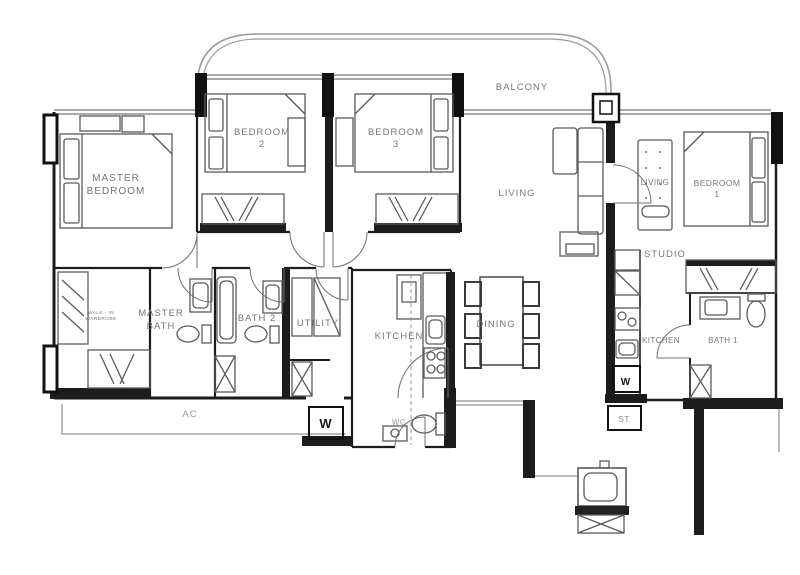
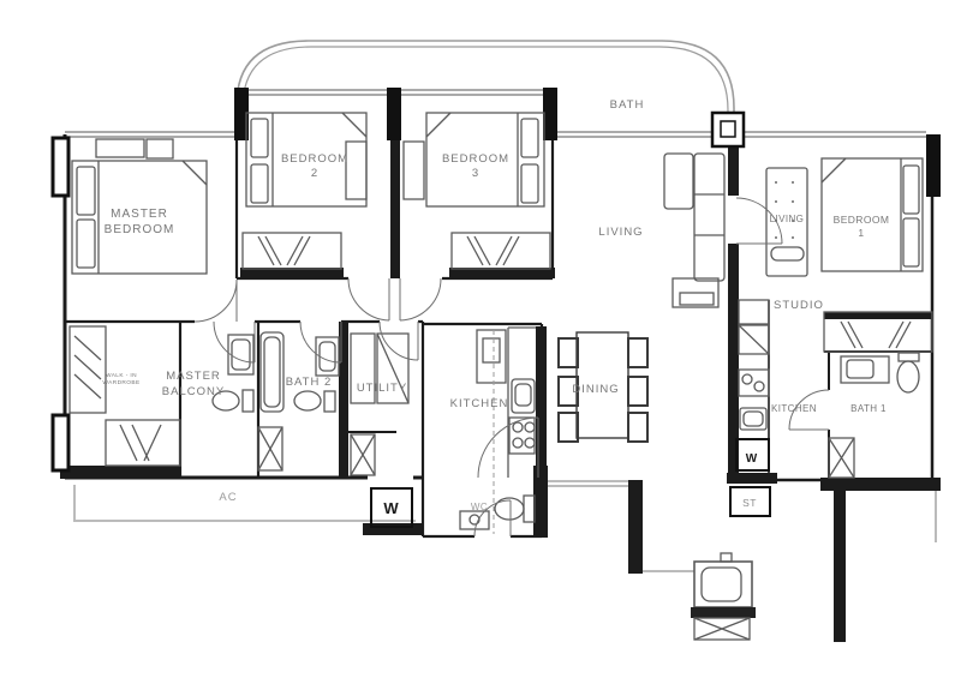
- BALCONY
+ BATH
  MASTER BEDROOM
  BEDROOM 2
  BEDROOM 3
  LIVING
  LIVING
  BEDROOM 1
  STUDIO
- MASTER BATH
+ MASTER BALCONY
  BATH 2
  UTILITY
  KITCHEN
  DINING
  KITCHEN
  BATH 1
  AC
  WC
  W
  W
  ST
